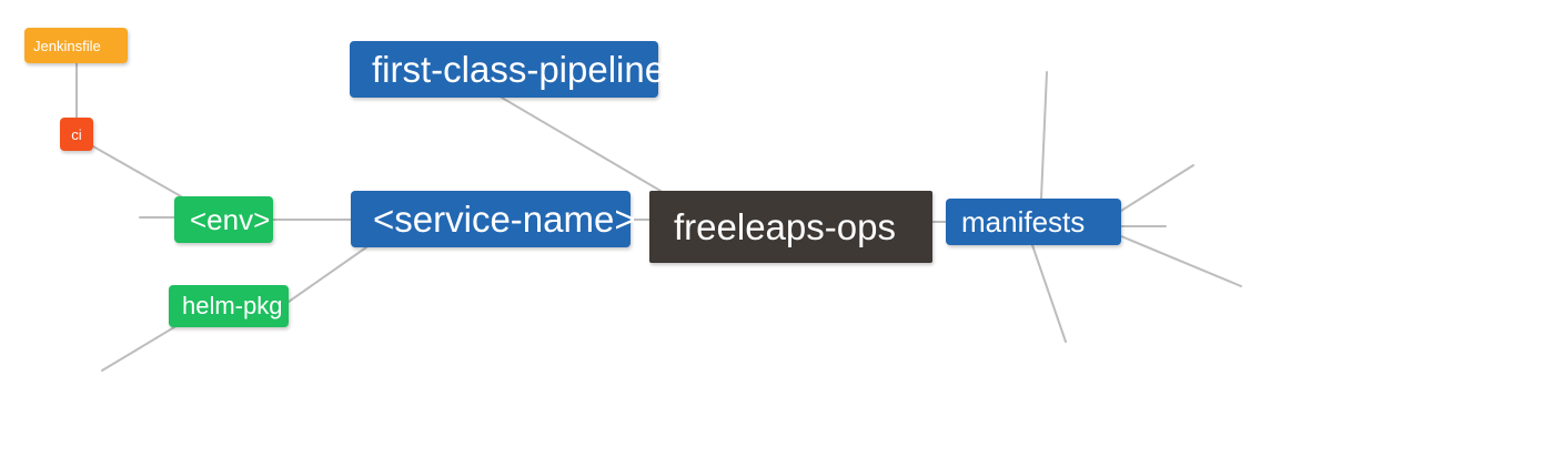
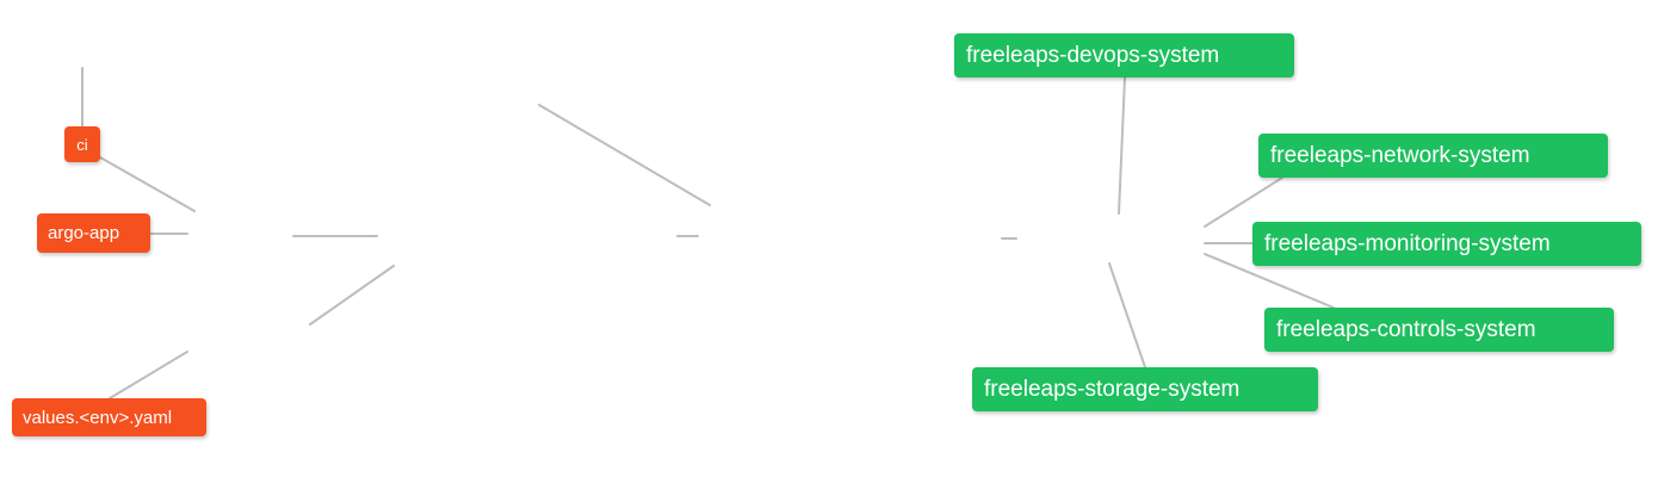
- freeleaps-ops
- first-class-pipeline
- <service-name>
- manifests
- <env>
- helm-pkg
- Jenkinsfile
  ci
+ argo-app
+ values.<env>.yaml
+ freeleaps-devops-system
+ freeleaps-network-system
+ freeleaps-monitoring-system
+ freeleaps-controls-system
+ freeleaps-storage-system
